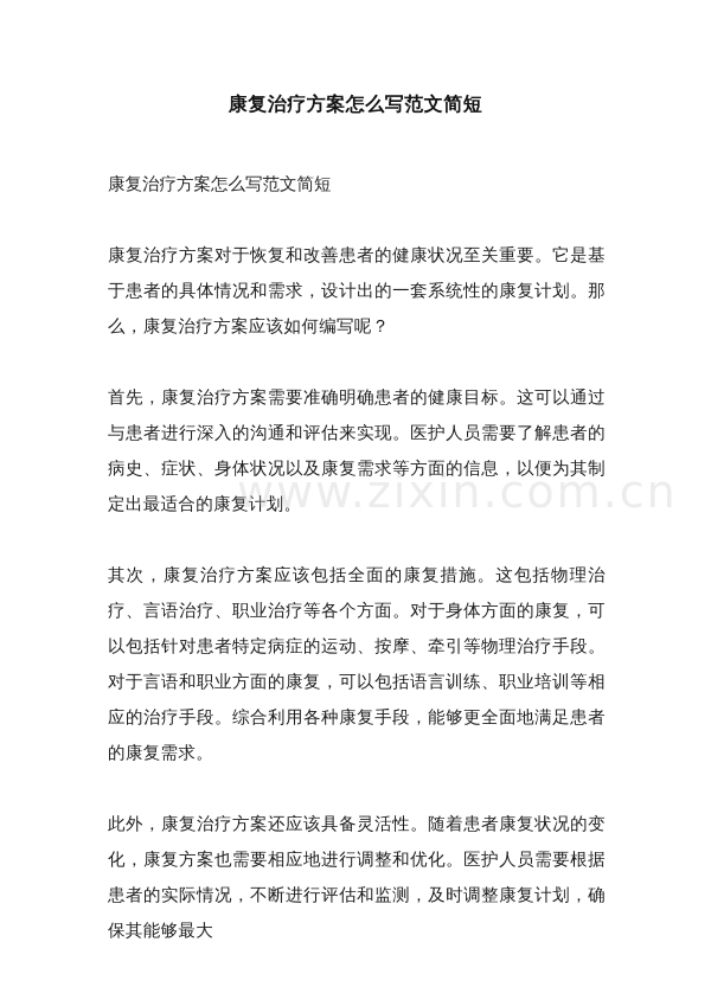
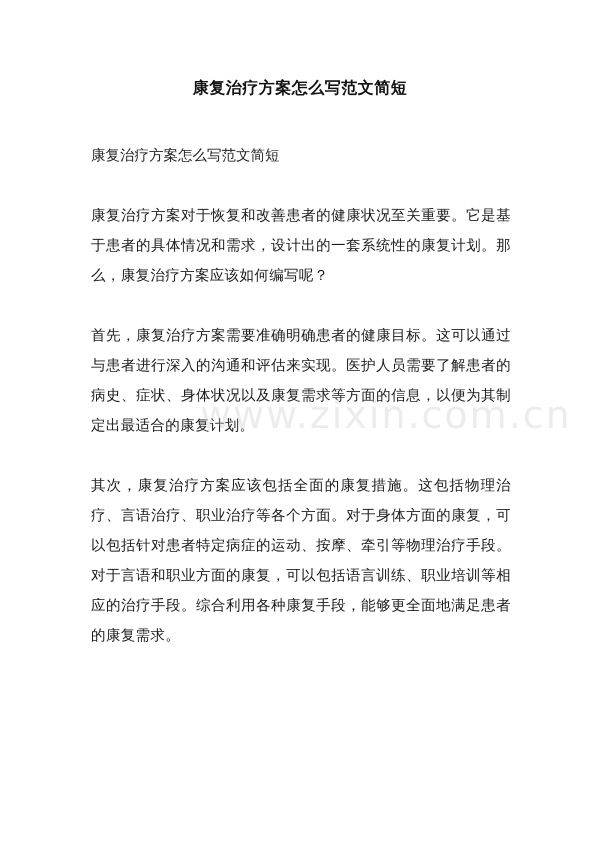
  康复治疗方案怎么写范文简短
  康复治疗方案怎么写范文简短
  康复治疗方案对于恢复和改善患者的健康状况至关重要。它是基于患者的具体情况和需求，设计出的一套系统性的康复计划。那么，康复治疗方案应该如何编写呢？
  首先，康复治疗方案需要准确明确患者的健康目标。这可以通过与患者进行深入的沟通和评估来实现。医护人员需要了解患者的病史、症状、身体状况以及康复需求等方面的信息，以便为其制定出最适合的康复计划。
  其次，康复治疗方案应该包括全面的康复措施。这包括物理治疗、言语治疗、职业治疗等各个方面。对于身体方面的康复，可以包括针对患者特定病症的运动、按摩、牵引等物理治疗手段。对于言语和职业方面的康复，可以包括语言训练、职业培训等相应的治疗手段。综合利用各种康复手段，能够更全面地满足患者的康复需求。
- 此外，康复治疗方案还应该具备灵活性。随着患者康复状况的变化，康复方案也需要相应地进行调整和优化。医护人员需要根据患者的实际情况，不断进行评估和监测，及时调整康复计划，确保其能够最大
  www.zixin.com.cn
